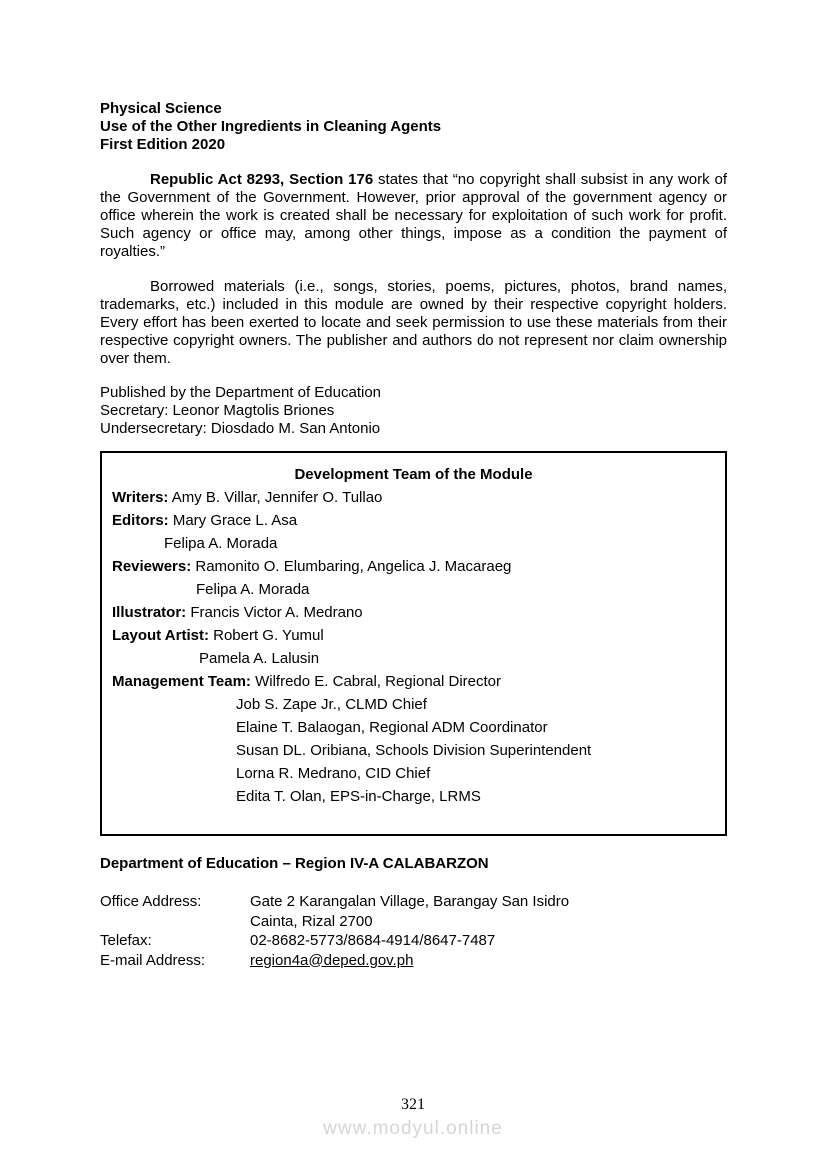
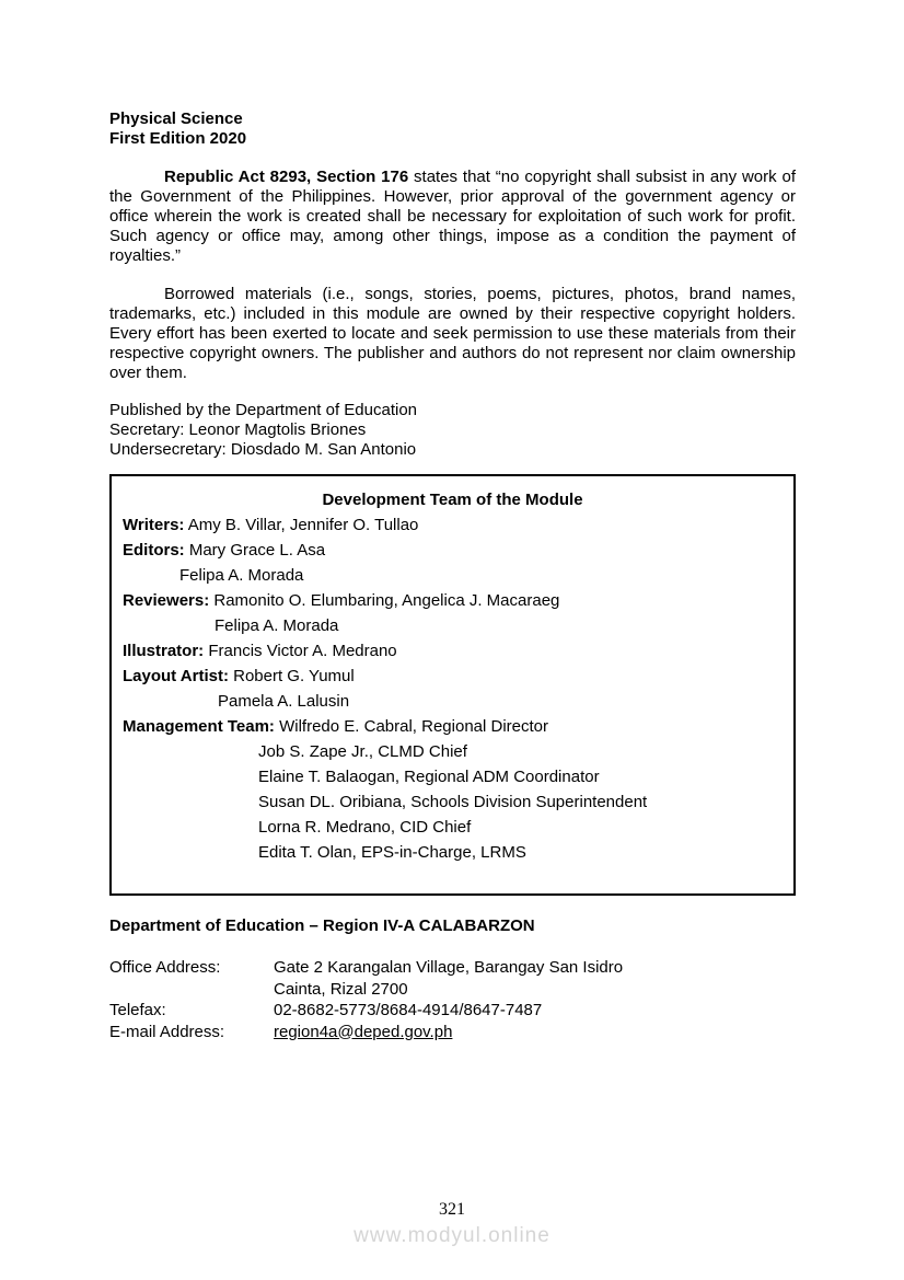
  Physical Science
- Use of the Other Ingredients in Cleaning Agents
  First Edition 2020
- Republic Act 8293, Section 176 states that “no copyright shall subsist in any work of the Government of the Government. However, prior approval of the government agency or office wherein the work is created shall be necessary for exploitation of such work for profit. Such agency or office may, among other things, impose as a condition the payment of royalties.”
+ Republic Act 8293, Section 176 states that “no copyright shall subsist in any work of the Government of the Philippines. However, prior approval of the government agency or office wherein the work is created shall be necessary for exploitation of such work for profit. Such agency or office may, among other things, impose as a condition the payment of royalties.”
  Borrowed materials (i.e., songs, stories, poems, pictures, photos, brand names, trademarks, etc.) included in this module are owned by their respective copyright holders. Every effort has been exerted to locate and seek permission to use these materials from their respective copyright owners. The publisher and authors do not represent nor claim ownership over them.
  Published by the Department of Education
  Secretary: Leonor Magtolis Briones
  Undersecretary: Diosdado M. San Antonio
  Development Team of the Module
  Writers: Amy B. Villar, Jennifer O. Tullao
  Editors: Mary Grace L. Asa
  Felipa A. Morada
  Reviewers: Ramonito O. Elumbaring, Angelica J. Macaraeg
  Felipa A. Morada
  Illustrator: Francis Victor A. Medrano
  Layout Artist: Robert G. Yumul
  Pamela A. Lalusin
  Management Team: Wilfredo E. Cabral, Regional Director
  Job S. Zape Jr., CLMD Chief
  Elaine T. Balaogan, Regional ADM Coordinator
  Susan DL. Oribiana, Schools Division Superintendent
  Lorna R. Medrano, CID Chief
  Edita T. Olan, EPS-in-Charge, LRMS
  Department of Education – Region IV-A CALABARZON
  Office Address:
  Gate 2 Karangalan Village, Barangay San Isidro
  Cainta, Rizal 2700
  Telefax:
  02-8682-5773/8684-4914/8647-7487
  E-mail Address:
  region4a@deped.gov.ph
  321
  www.modyul.online
